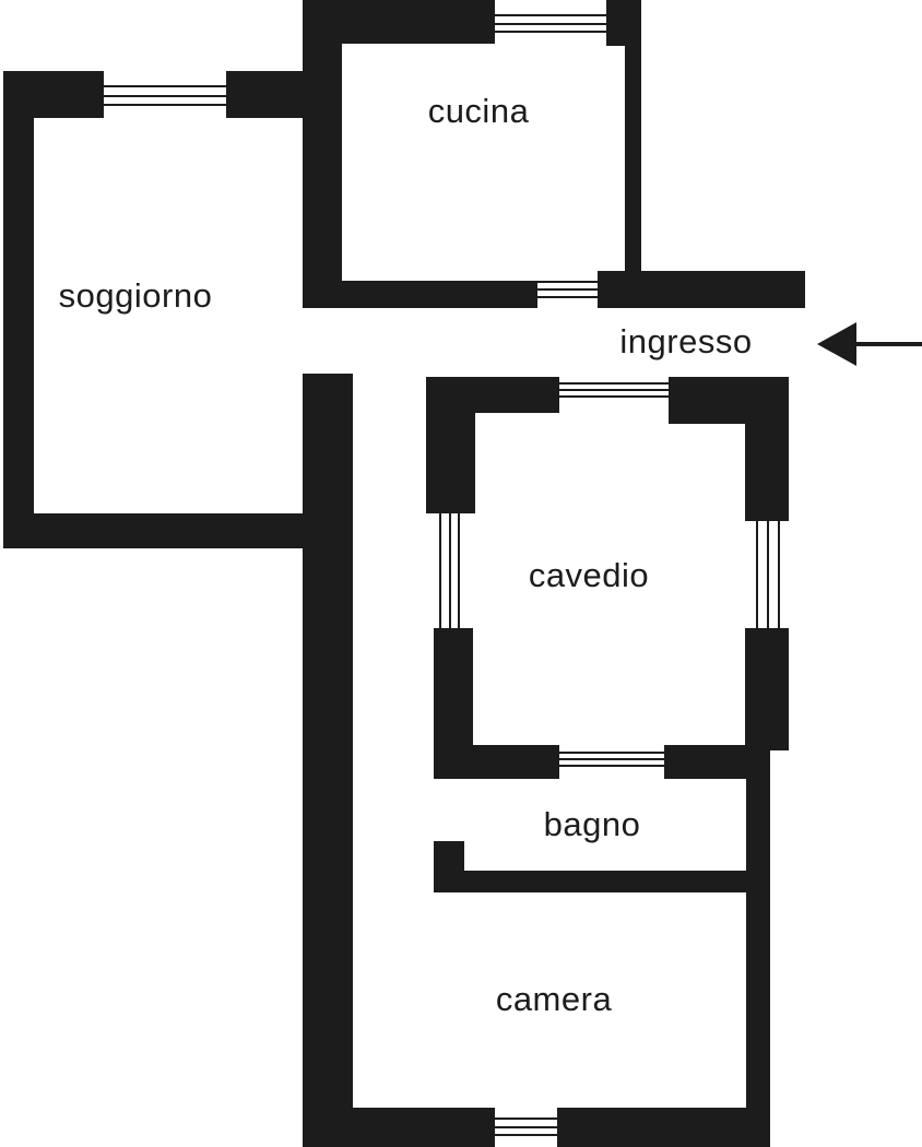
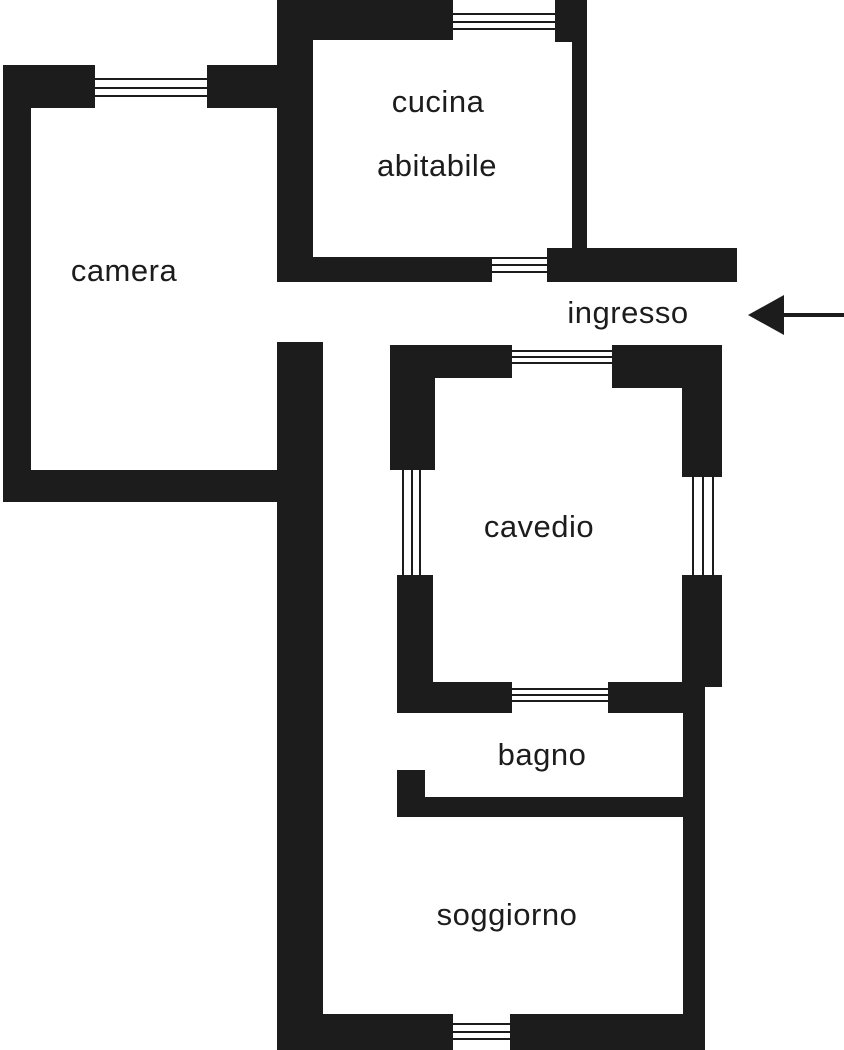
  cucina
+ abitabile
- soggiorno
+ camera
  ingresso
  cavedio
  bagno
- camera
+ soggiorno
